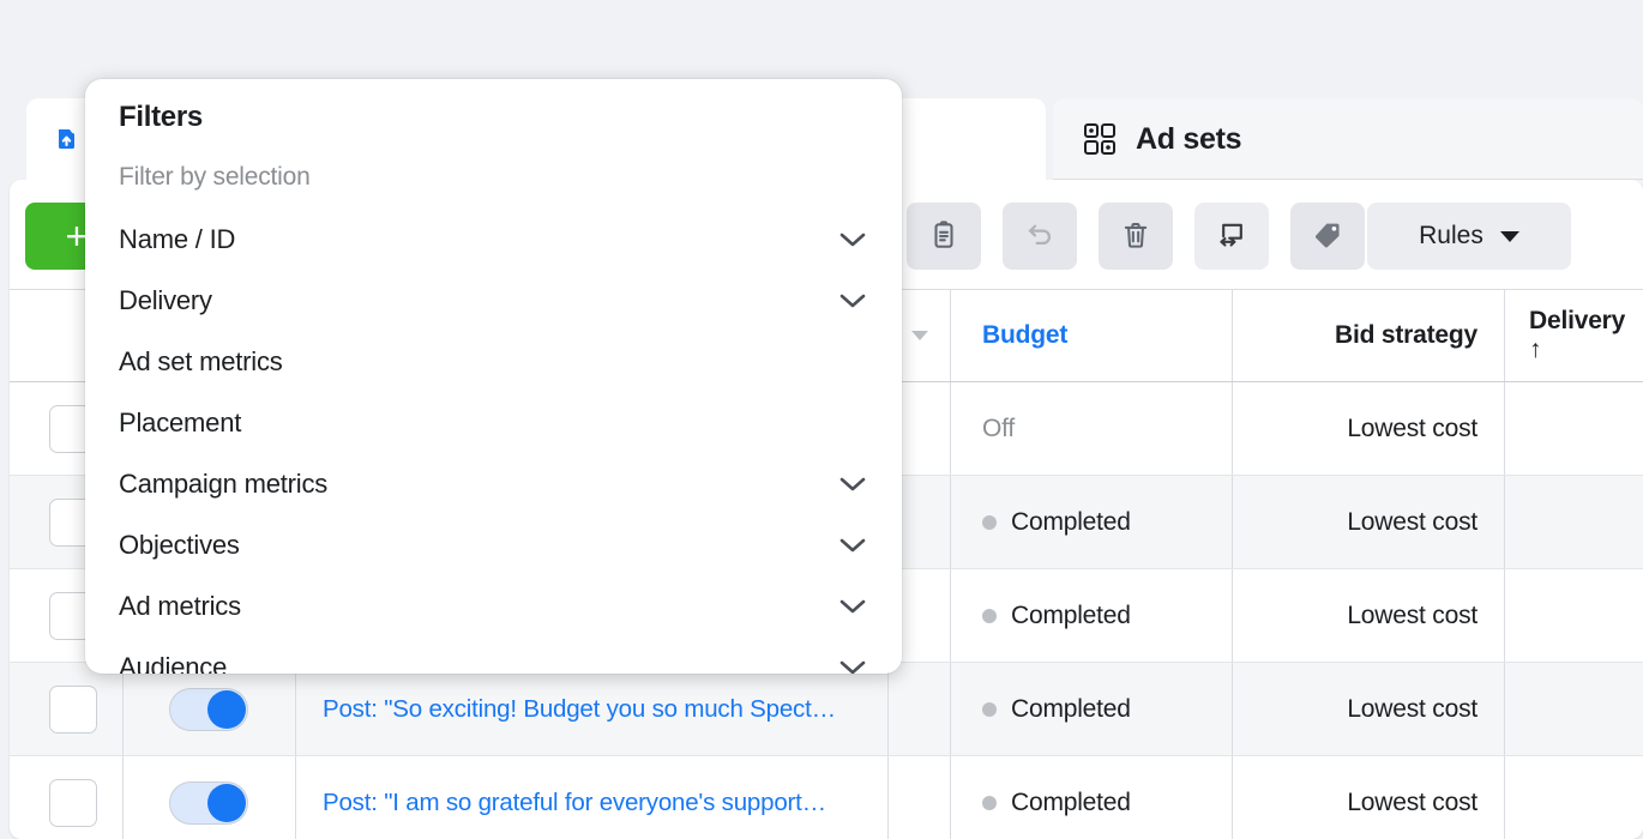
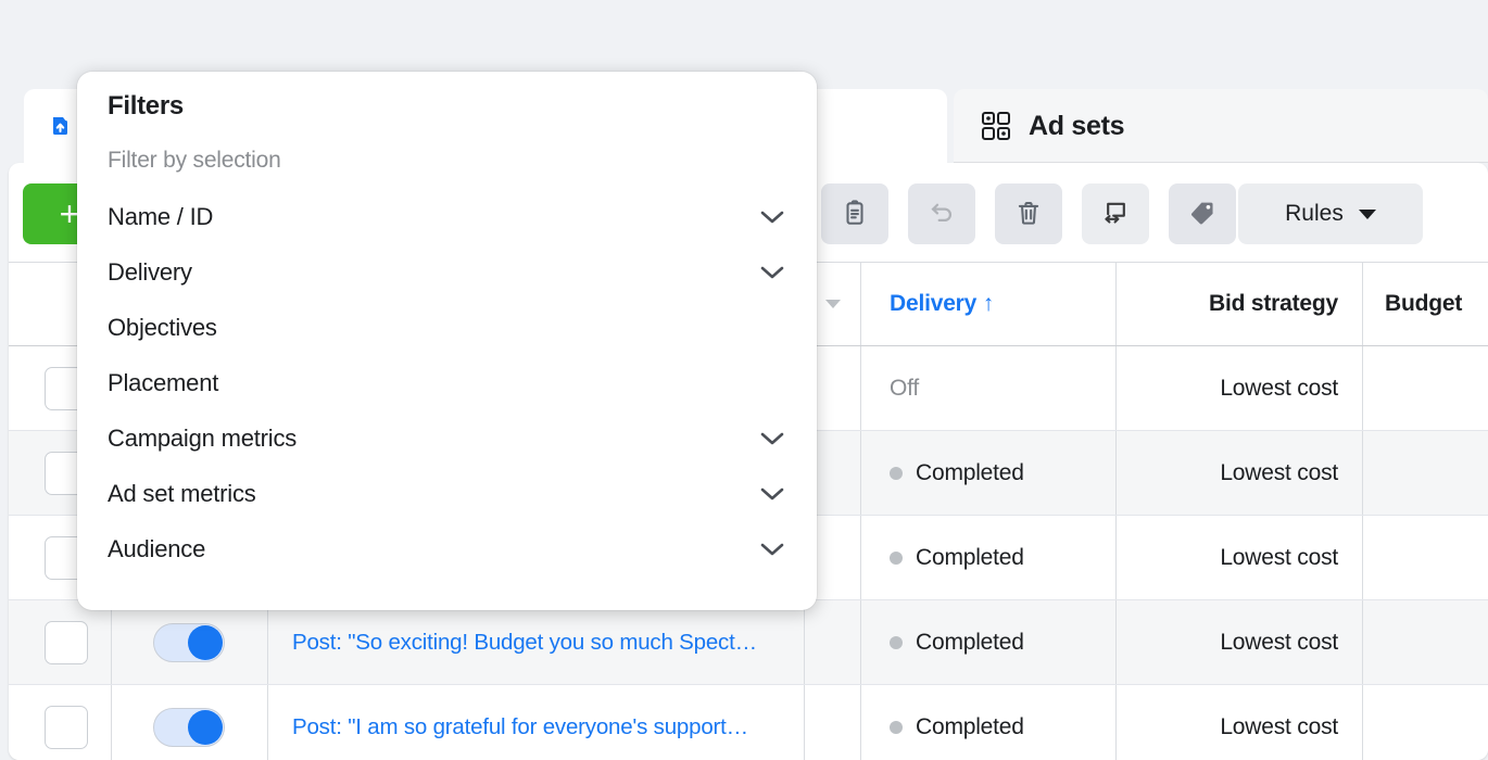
  Ad sets
  +
  Rules
- Budget
+ Delivery ↑
  Bid strategy
- Delivery ↑
+ Budget
  Off
  Lowest cost
  Completed
  Lowest cost
  Completed
  Lowest cost
  Post: "So exciting! Budget you so much Spect…
  Completed
  Lowest cost
  Post: "I am so grateful for everyone's support…
  Completed
  Lowest cost
  Filters
  Filter by selection
  Name / ID
  Delivery
- Ad set metrics
+ Objectives
  Placement
  Campaign metrics
- Objectives
+ Ad set metrics
- Ad metrics
  Audience
